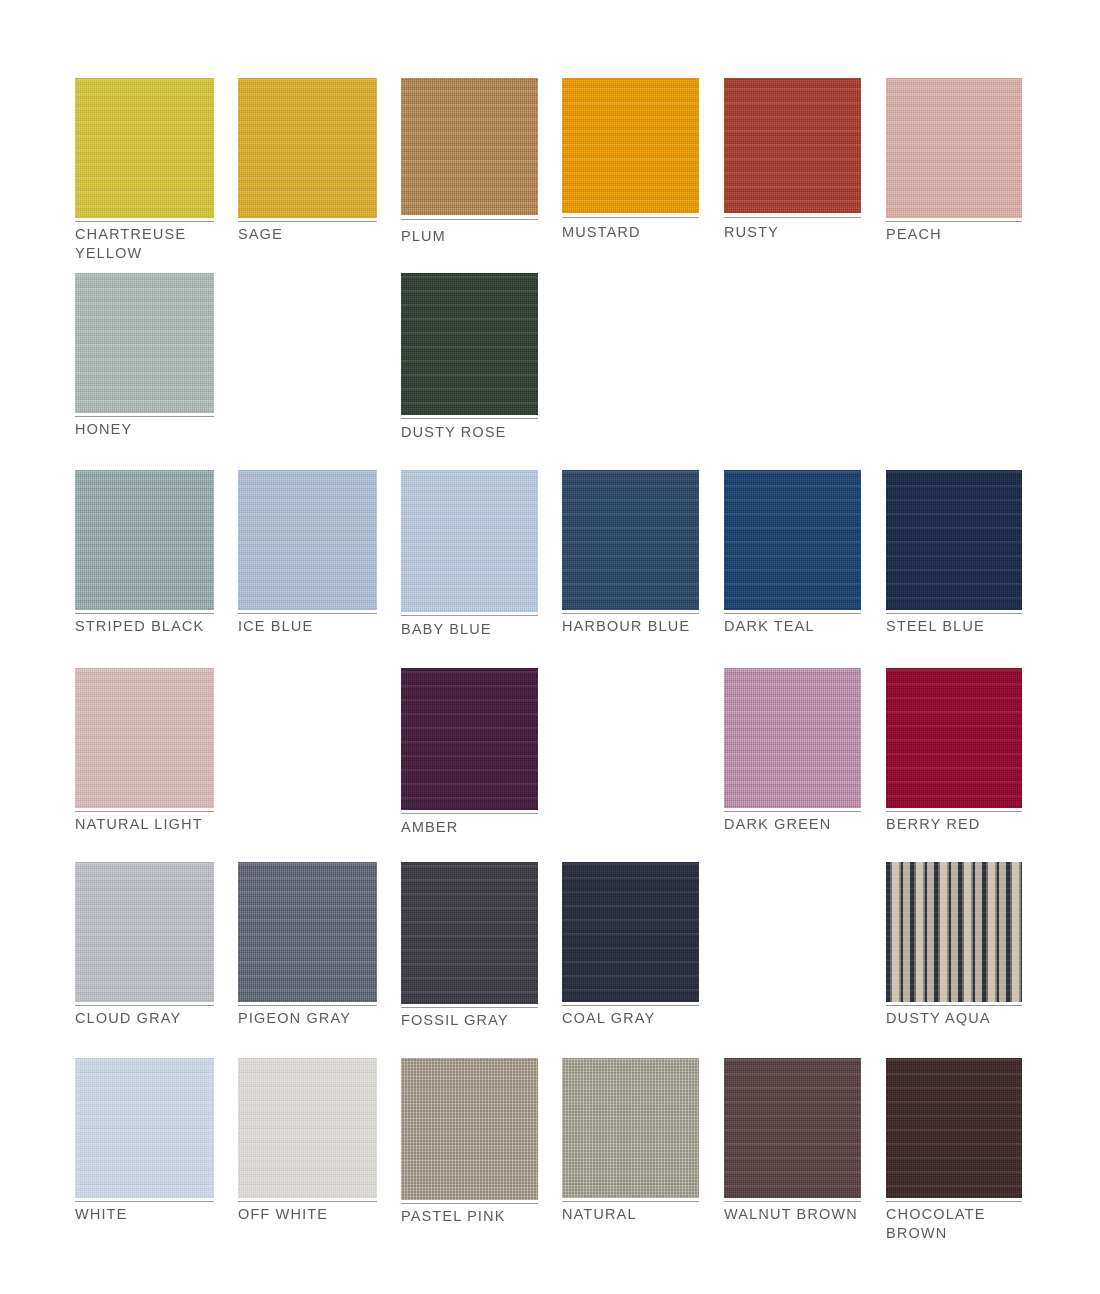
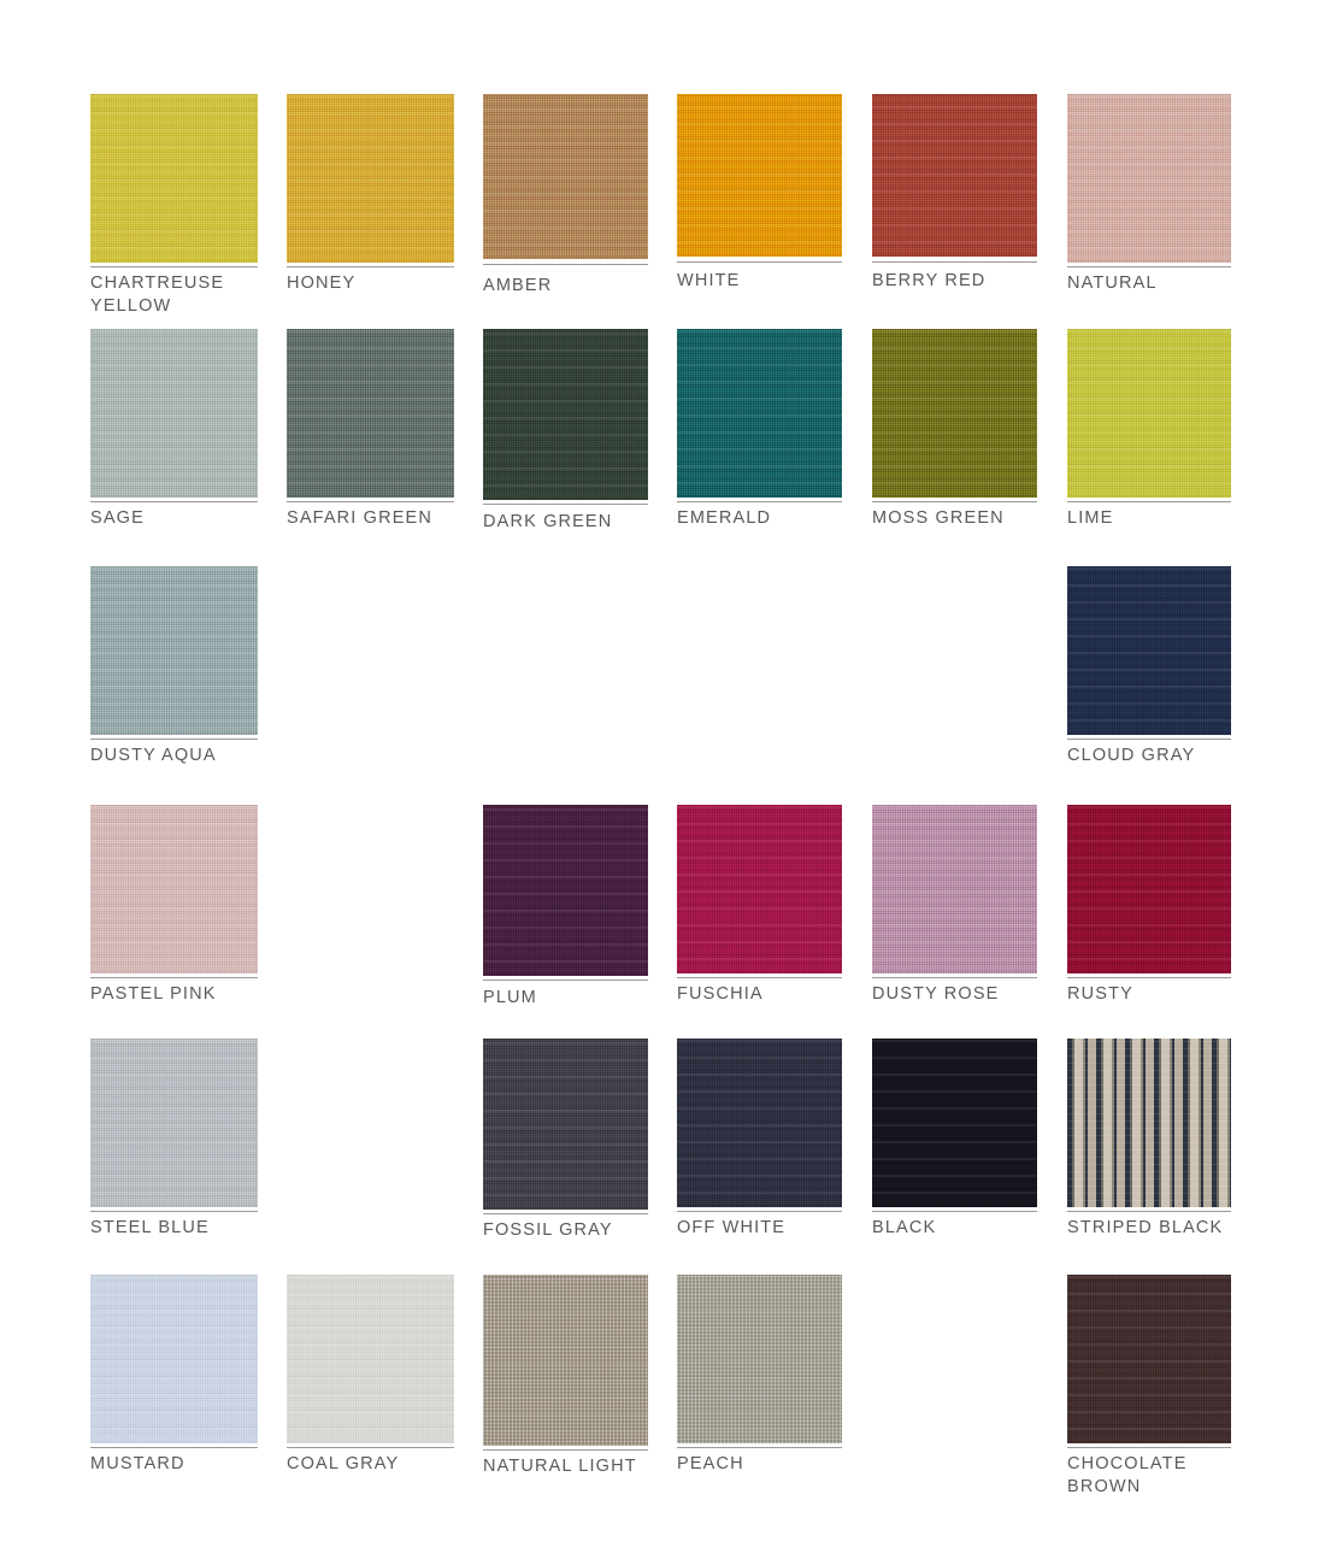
  CHARTREUSE
  YELLOW
- SAGE
+ HONEY
- PLUM
+ AMBER
- MUSTARD
+ WHITE
- RUSTY
+ BERRY RED
- PEACH
+ NATURAL
- HONEY
+ SAGE
+ SAFARI GREEN
- DUSTY ROSE
+ DARK GREEN
+ EMERALD
+ MOSS GREEN
+ LIME
- STRIPED BLACK
+ DUSTY AQUA
- ICE BLUE
- BABY BLUE
- HARBOUR BLUE
- DARK TEAL
- STEEL BLUE
+ CLOUD GRAY
- NATURAL LIGHT
+ PASTEL PINK
- AMBER
+ PLUM
+ FUSCHIA
- DARK GREEN
+ DUSTY ROSE
- BERRY RED
+ RUSTY
- CLOUD GRAY
+ STEEL BLUE
- PIGEON GRAY
  FOSSIL GRAY
- COAL GRAY
+ OFF WHITE
+ BLACK
- DUSTY AQUA
+ STRIPED BLACK
- WHITE
+ MUSTARD
- OFF WHITE
+ COAL GRAY
- PASTEL PINK
+ NATURAL LIGHT
- NATURAL
+ PEACH
- WALNUT BROWN
  CHOCOLATE
  BROWN
